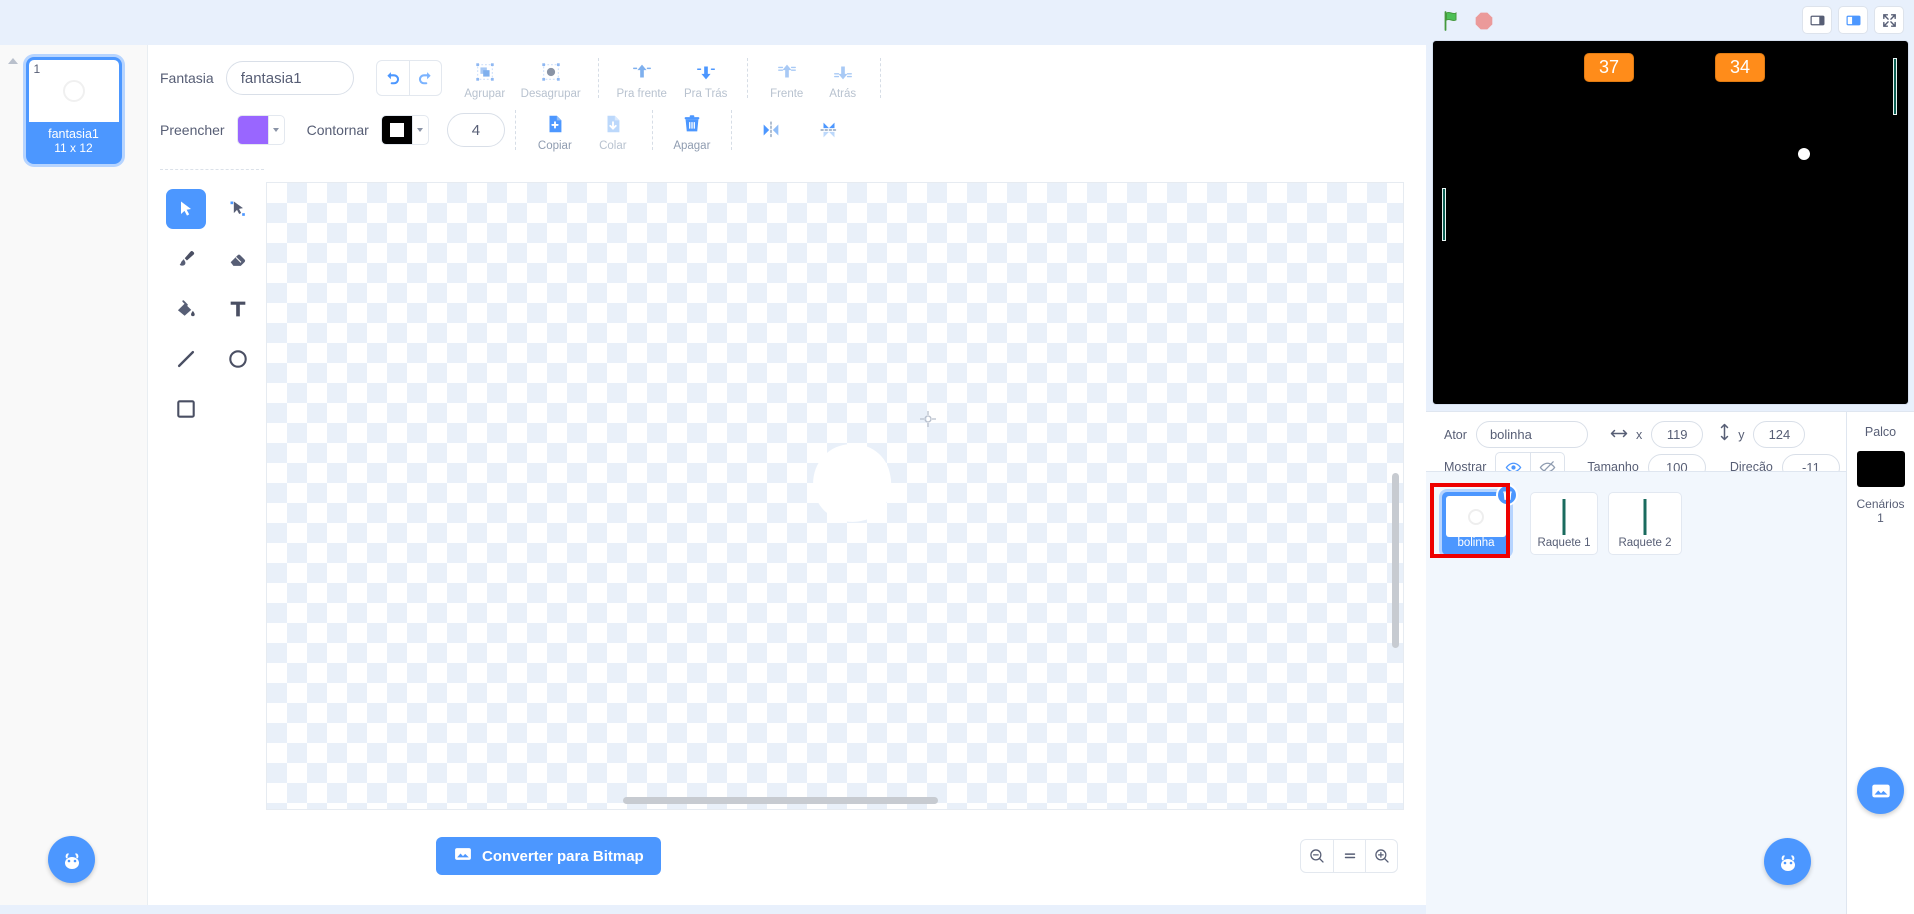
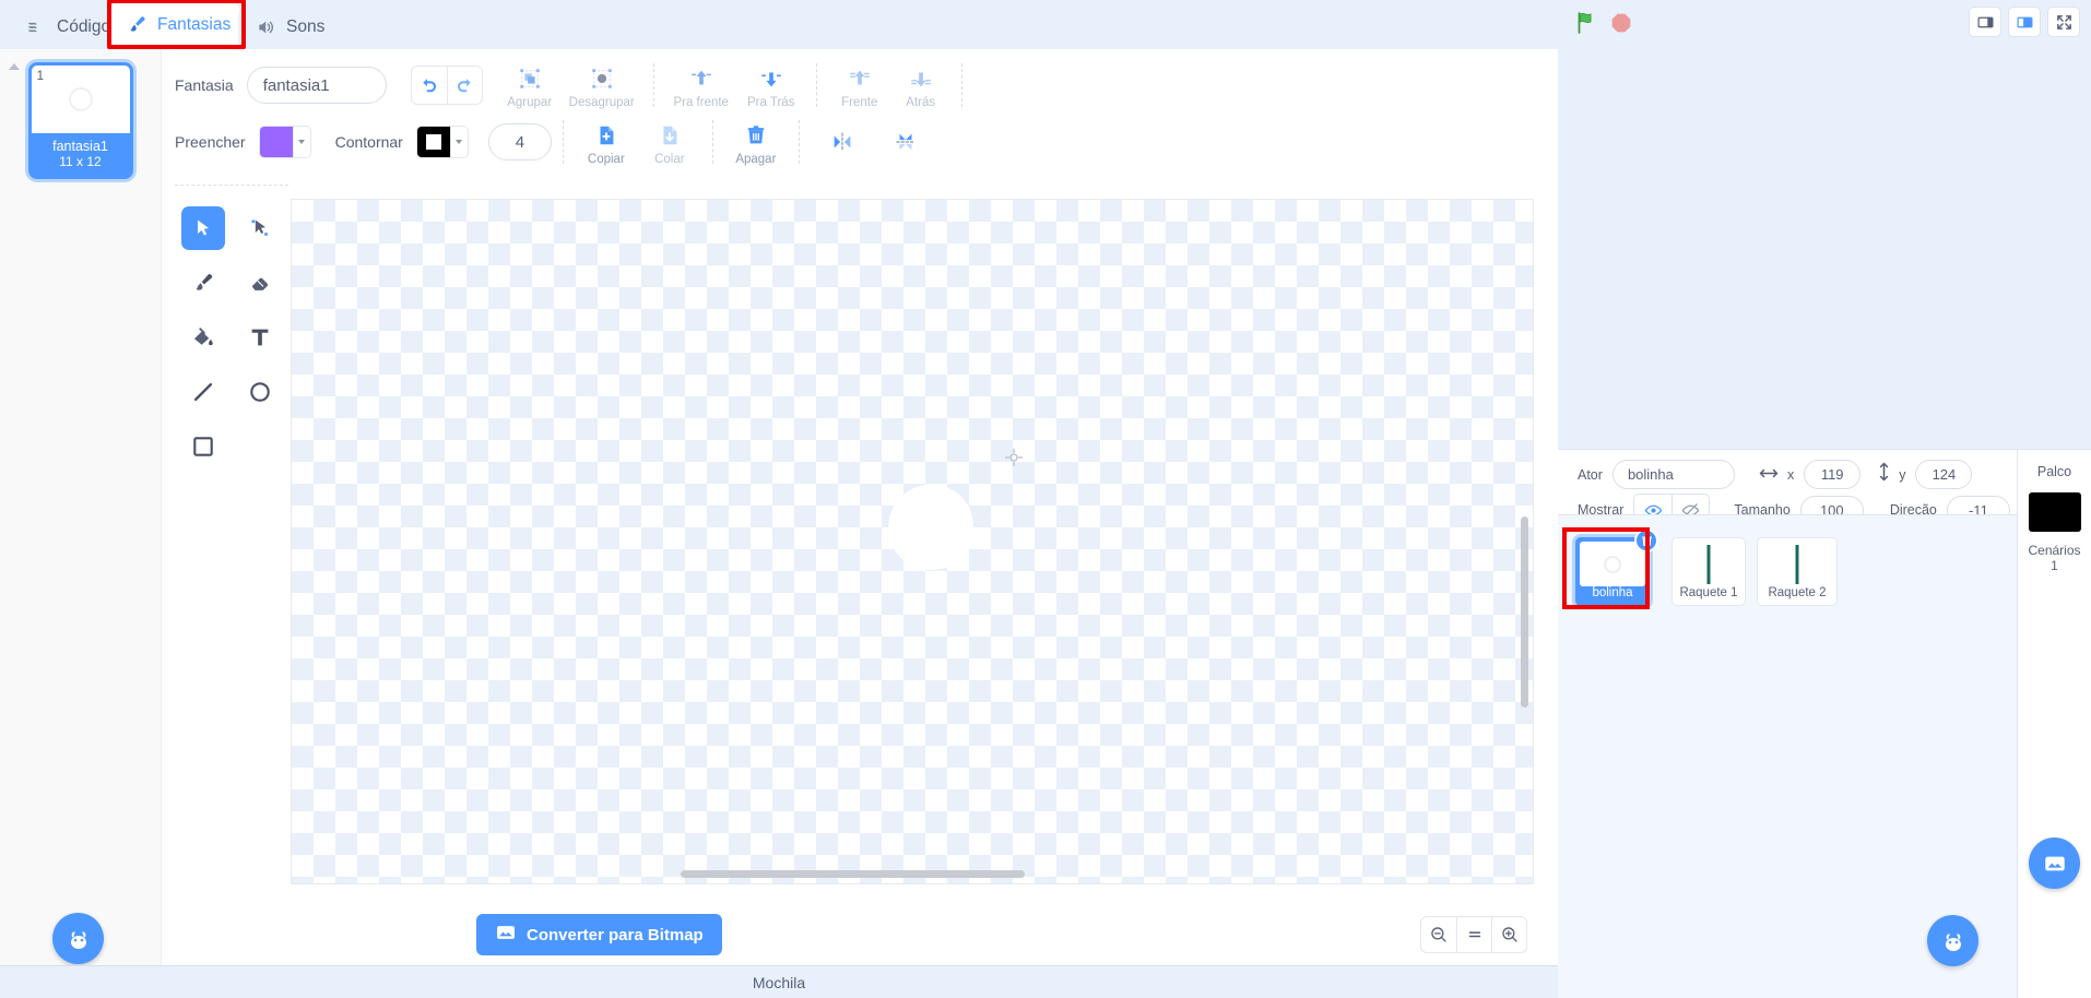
+ Código
+ Fantasias
+ Sons
  1
  fantasia1
  11 x 12
  Fantasia
  fantasia1
  Agrupar
  Desagrupar
  Pra frente
  Pra Trás
  Frente
  Atrás
  Preencher
  Contornar
  4
  Copiar
  Colar
  Apagar
  Converter para Bitmap
- 37
- 34
  Ator
  bolinha
  x
  119
  y
  124
  Mostrar
  Tamanho
  100
  Direção
  -11
  bolinha
  Raquete 1
  Raquete 2
  Palco
  Cenários
  1
+ Mochila
